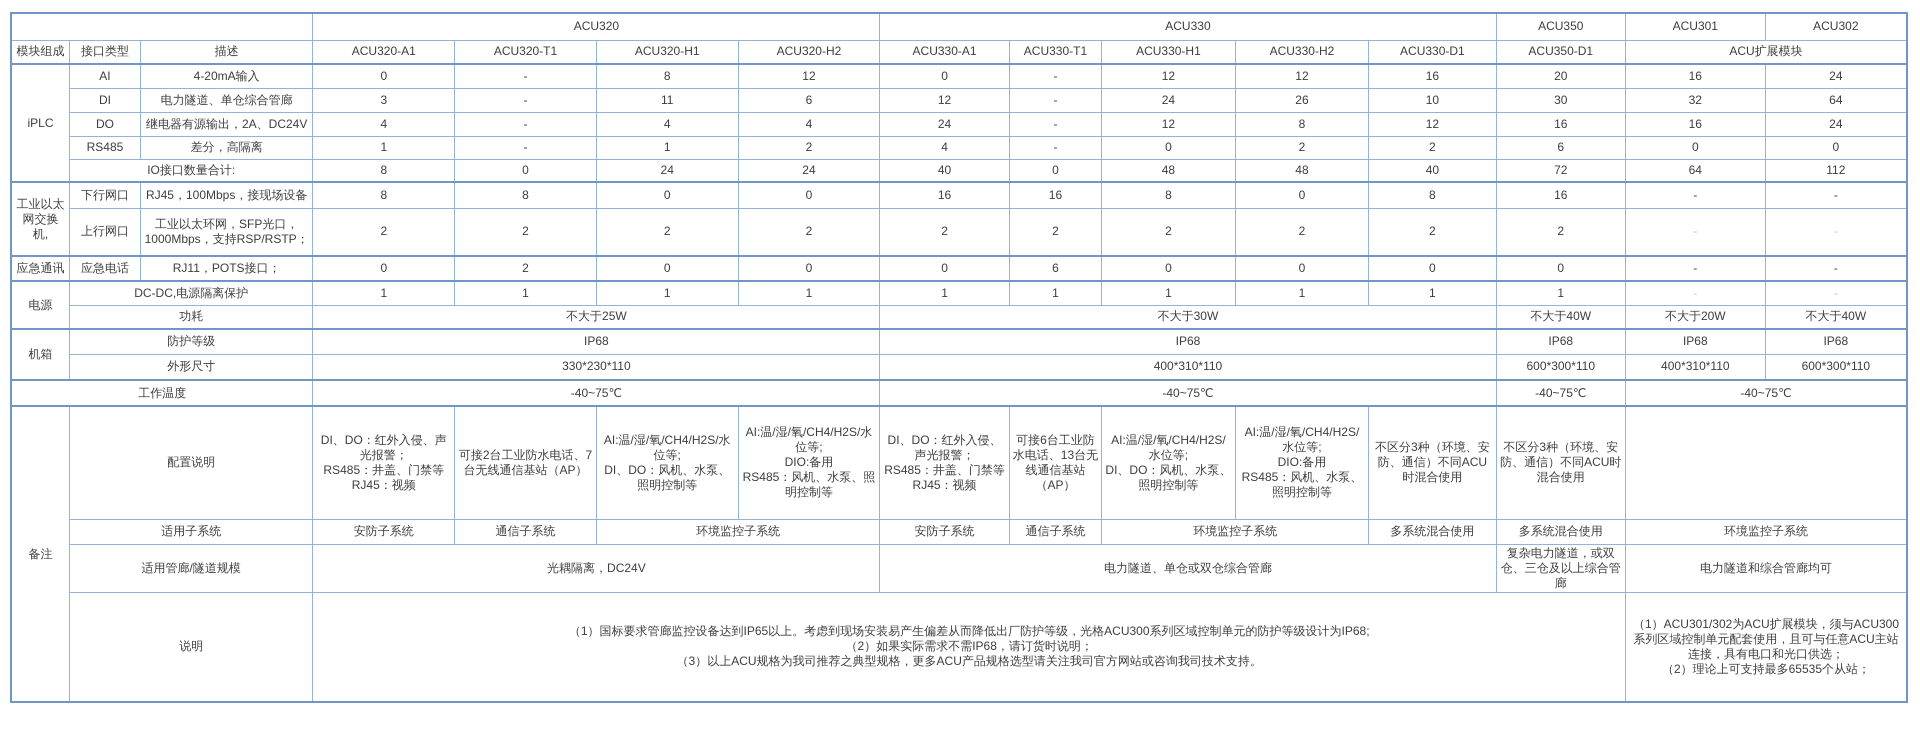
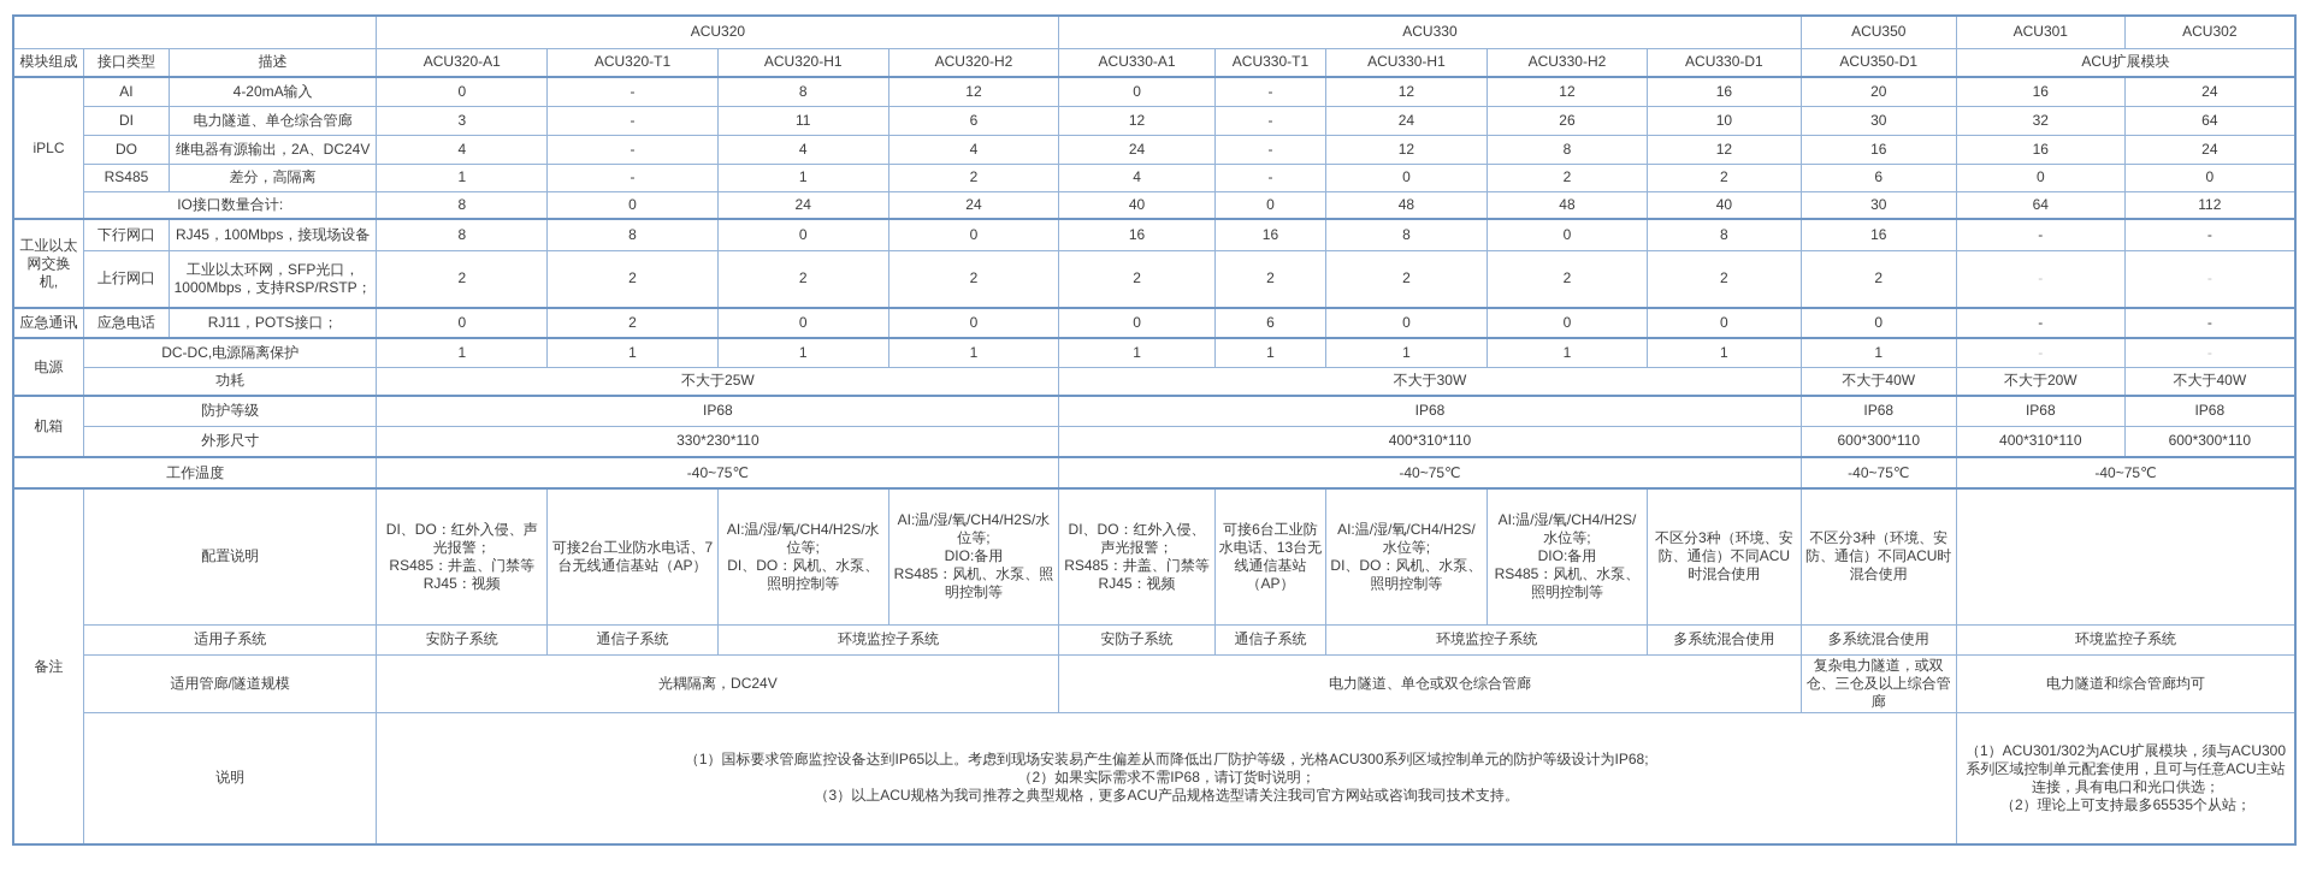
  	ACU320	ACU330	ACU350	ACU301	ACU302
  模块组成	接口类型	描述	ACU320-A1	ACU320-T1	ACU320-H1	ACU320-H2	ACU330-A1	ACU330-T1	ACU330-H1	ACU330-H2	ACU330-D1	ACU350-D1	ACU扩展模块
  iPLC	AI	4-20mA输入	0	-	8	12	0	-	12	12	16	20	16	24
  DI	电力隧道、单仓综合管廊	3	-	11	6	12	-	24	26	10	30	32	64
  DO	继电器有源输出，2A、DC24V	4	-	4	4	24	-	12	8	12	16	16	24
  RS485	差分，高隔离	1	-	1	2	4	-	0	2	2	6	0	0
- IO接口数量合计:	8	0	24	24	40	0	48	48	40	72	64	112
+ IO接口数量合计:	8	0	24	24	40	0	48	48	40	30	64	112
  工业以太网交换机,	下行网口	RJ45，100Mbps，接现场设备	8	8	0	0	16	16	8	0	8	16	-	-
  上行网口	工业以太环网，SFP光口，1000Mbps，支持RSP/RSTP；	2	2	2	2	2	2	2	2	2	2	-	-
  应急通讯	应急电话	RJ11，POTS接口；	0	2	0	0	0	6	0	0	0	0	-	-
  电源	DC-DC,电源隔离保护	1	1	1	1	1	1	1	1	1	1	-	-
  功耗	不大于25W	不大于30W	不大于40W	不大于20W	不大于40W
  机箱	防护等级	IP68	IP68	IP68	IP68	IP68
  外形尺寸	330*230*110	400*310*110	600*300*110	400*310*110	600*300*110
  工作温度	-40~75℃	-40~75℃	-40~75℃	-40~75℃
  备注	配置说明	DI、DO：红外入侵、声光报警； RS485：井盖、门禁等 RJ45：视频	可接2台工业防水电话、7台无线通信基站（AP）	AI:温/湿/氧/CH4/H2S/水位等; DI、DO：风机、水泵、照明控制等	AI:温/湿/氧/CH4/H2S/水位等; DIO:备用 RS485：风机、水泵、照明控制等	DI、DO：红外入侵、声光报警； RS485：井盖、门禁等 RJ45：视频	可接6台工业防水电话、13台无线通信基站（AP）	AI:温/湿/氧/CH4/H2S/水位等; DI、DO：风机、水泵、照明控制等	AI:温/湿/氧/CH4/H2S/水位等; DIO:备用 RS485：风机、水泵、照明控制等	不区分3种（环境、安防、通信）不同ACU时混合使用	不区分3种（环境、安防、通信）不同ACU时混合使用
  适用子系统	安防子系统	通信子系统	环境监控子系统	安防子系统	通信子系统	环境监控子系统	多系统混合使用	多系统混合使用	环境监控子系统
  适用管廊/隧道规模	光耦隔离，DC24V	电力隧道、单仓或双仓综合管廊	复杂电力隧道，或双仓、三仓及以上综合管廊	电力隧道和综合管廊均可
  说明	（1）国标要求管廊监控设备达到IP65以上。考虑到现场安装易产生偏差从而降低出厂防护等级，光格ACU300系列区域控制单元的防护等级设计为IP68; （2）如果实际需求不需IP68，请订货时说明； （3）以上ACU规格为我司推荐之典型规格，更多ACU产品规格选型请关注我司官方网站或咨询我司技术支持。	（1）ACU301/302为ACU扩展模块，须与ACU300系列区域控制单元配套使用，且可与任意ACU主站连接，具有电口和光口供选； （2）理论上可支持最多65535个从站；
